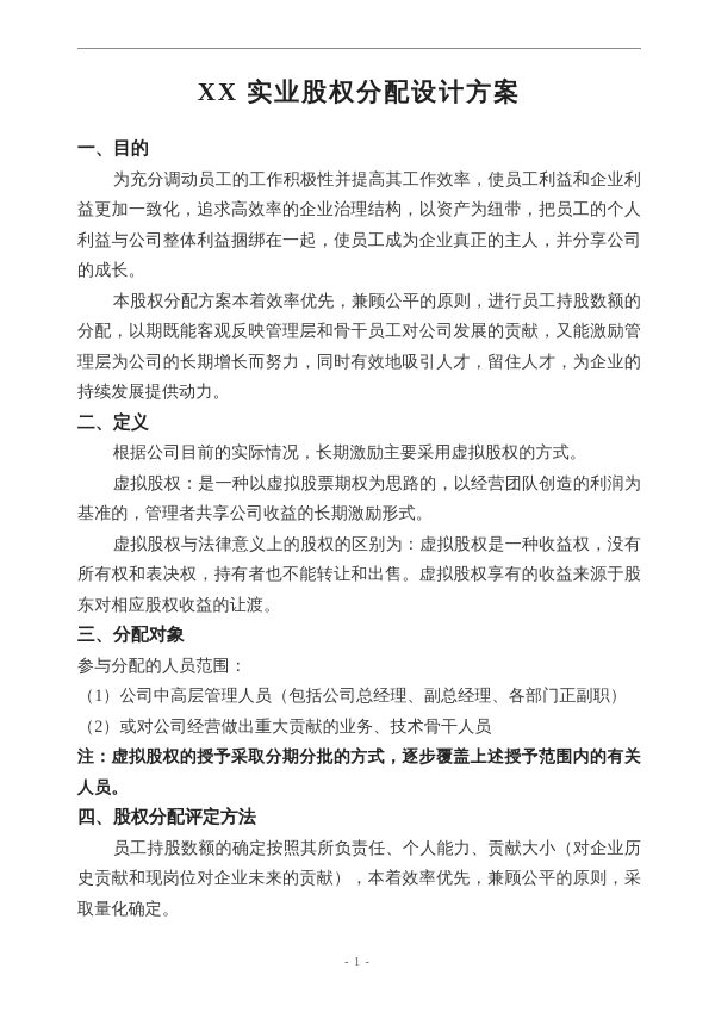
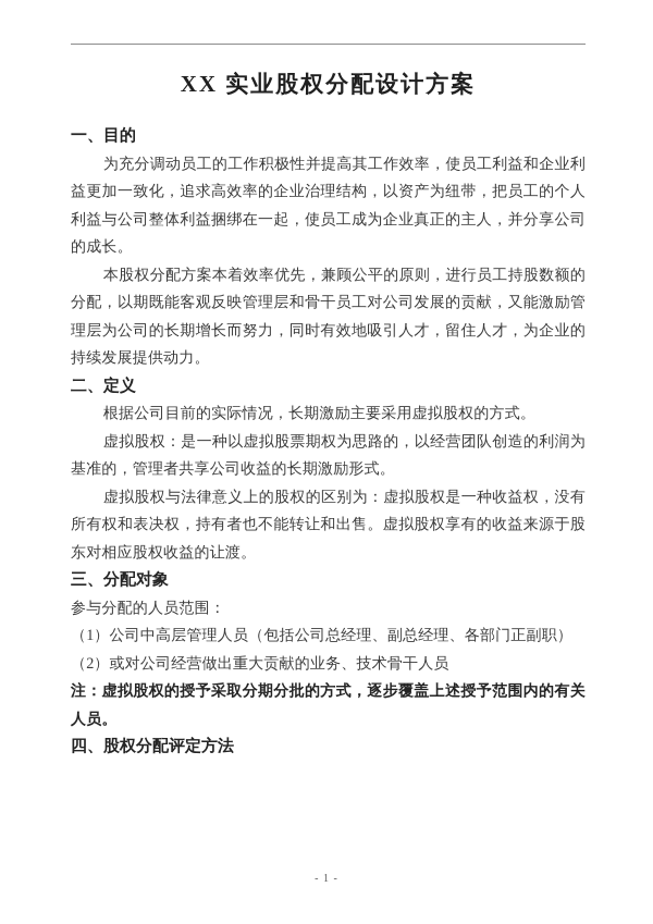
  XX 实业股权分配设计方案
  一、目的
  为充分调动员工的工作积极性并提高其工作效率，使员工利益和企业利益更加一致化，追求高效率的企业治理结构，以资产为纽带，把员工的个人利益与公司整体利益捆绑在一起，使员工成为企业真正的主人，并分享公司的成长。
  本股权分配方案本着效率优先，兼顾公平的原则，进行员工持股数额的分配，以期既能客观反映管理层和骨干员工对公司发展的贡献，又能激励管理层为公司的长期增长而努力，同时有效地吸引人才，留住人才，为企业的持续发展提供动力。
  二、定义
  根据公司目前的实际情况，长期激励主要采用虚拟股权的方式。
  虚拟股权：是一种以虚拟股票期权为思路的，以经营团队创造的利润为基准的，管理者共享公司收益的长期激励形式。
  虚拟股权与法律意义上的股权的区别为：虚拟股权是一种收益权，没有所有权和表决权，持有者也不能转让和出售。虚拟股权享有的收益来源于股东对相应股权收益的让渡。
  三、分配对象
  参与分配的人员范围：
  （1）公司中高层管理人员（包括公司总经理、副总经理、各部门正副职）
  （2）或对公司经营做出重大贡献的业务、技术骨干人员
  注：虚拟股权的授予采取分期分批的方式，逐步覆盖上述授予范围内的有关人员。
  四、股权分配评定方法
- 员工持股数额的确定按照其所负责任、个人能力、贡献大小（对企业历史贡献和现岗位对企业未来的贡献），本着效率优先，兼顾公平的原则，采取量化确定。
  - 1 -
